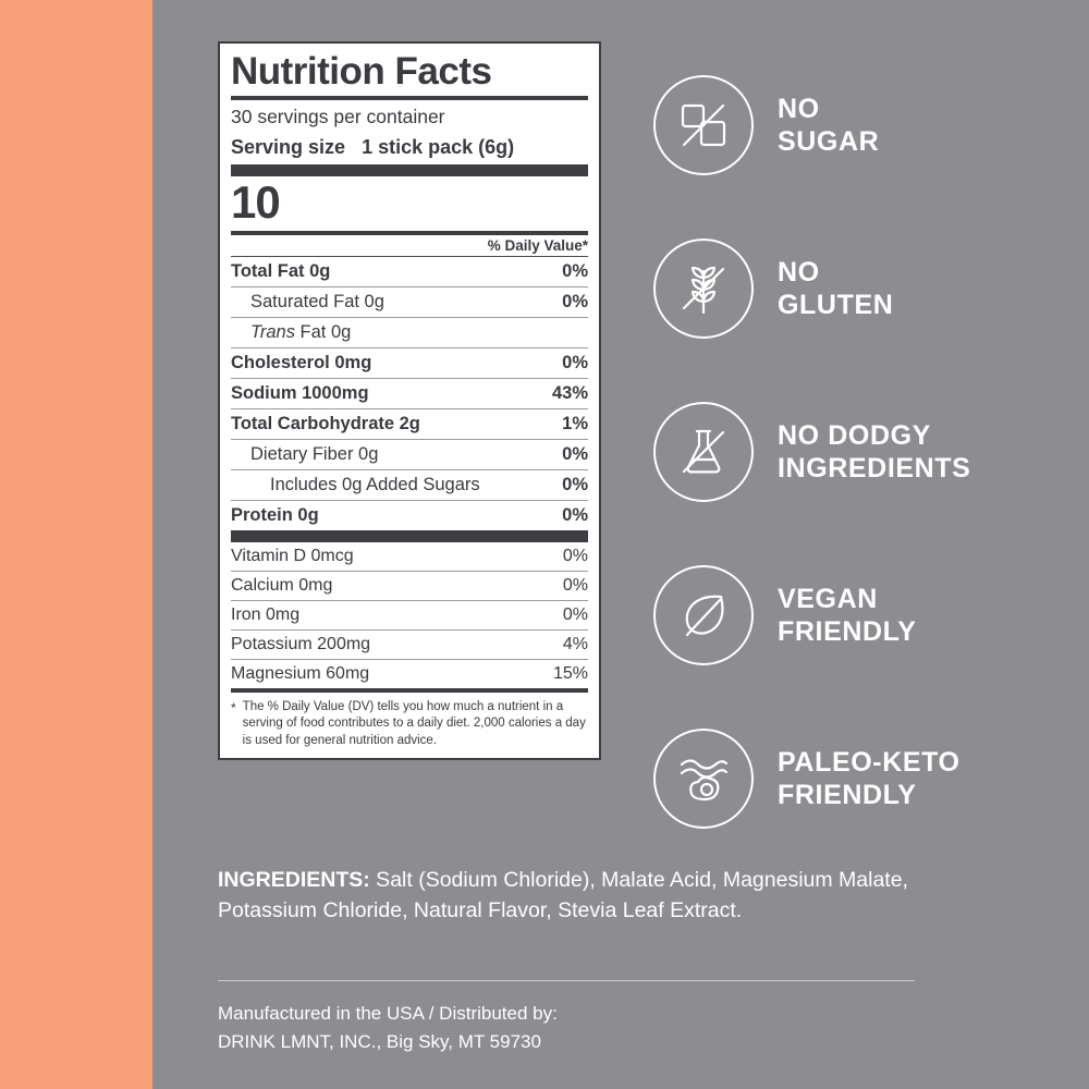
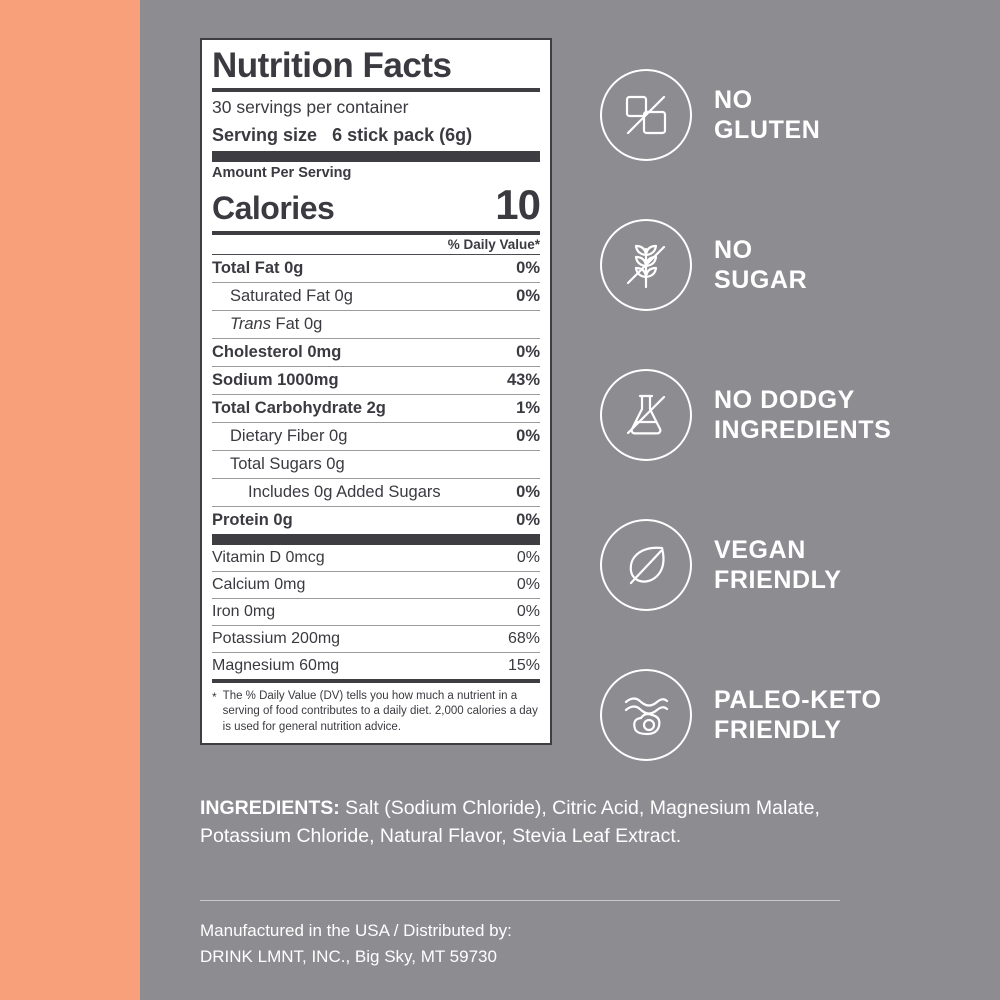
  Nutrition Facts
  30 servings per container
- Serving size 1 stick pack (6g)
+ Serving size 6 stick pack (6g)
+ Amount Per Serving
+ Calories
  10
  % Daily Value*
  Total Fat 0g
  0%
  Saturated Fat 0g
  0%
  Trans Fat 0g
  Cholesterol 0mg
  0%
  Sodium 1000mg
  43%
  Total Carbohydrate 2g
  1%
  Dietary Fiber 0g
  0%
+ Total Sugars 0g
  Includes 0g Added Sugars
  0%
  Protein 0g
  0%
  Vitamin D 0mcg
  0%
  Calcium 0mg
  0%
  Iron 0mg
  0%
  Potassium 200mg
- 4%
+ 68%
  Magnesium 60mg
  15%
  *
  The % Daily Value (DV) tells you how much a nutrient in a serving of food contributes to a daily diet. 2,000 calories a day is used for general nutrition advice.
  NO
- SUGAR
+ GLUTEN
  NO
- GLUTEN
+ SUGAR
  NO DODGY
  INGREDIENTS
  VEGAN
  FRIENDLY
  PALEO-KETO
  FRIENDLY
- INGREDIENTS: Salt (Sodium Chloride), Malate Acid, Magnesium Malate, Potassium Chloride, Natural Flavor, Stevia Leaf Extract.
+ INGREDIENTS: Salt (Sodium Chloride), Citric Acid, Magnesium Malate, Potassium Chloride, Natural Flavor, Stevia Leaf Extract.
  Manufactured in the USA / Distributed by:
  DRINK LMNT, INC., Big Sky, MT 59730
